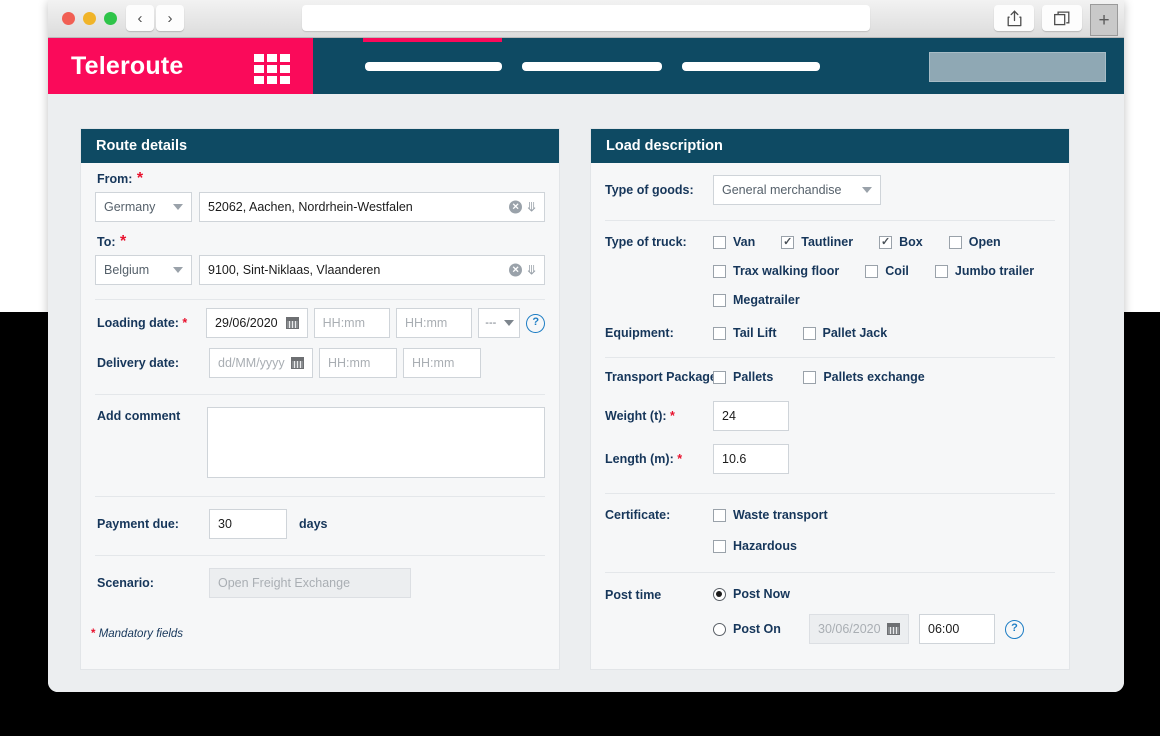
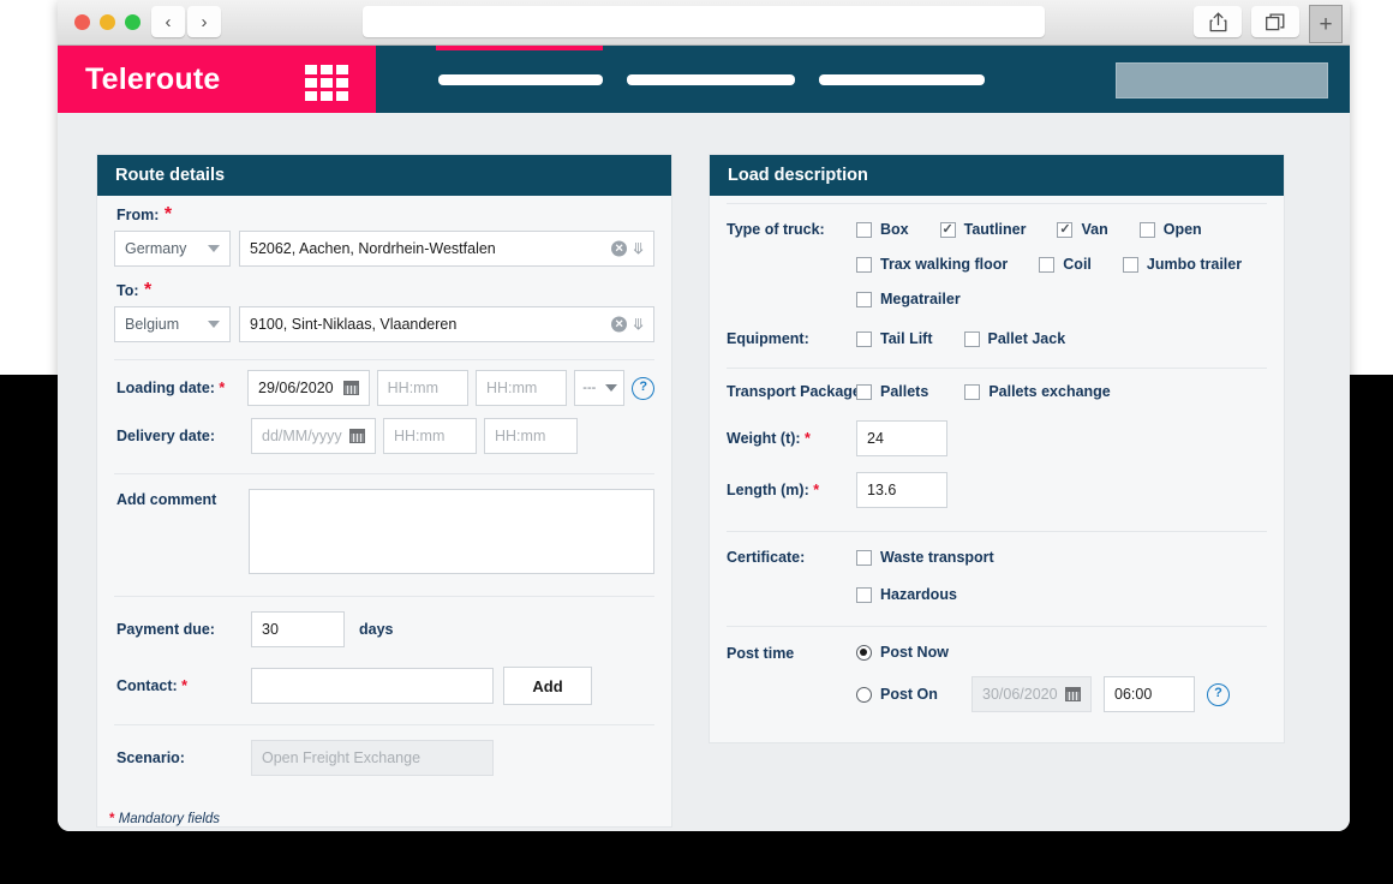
  ‹
  ›
  +
  Teleroute
  Route details
  From: *
  Germany
  52062, Aachen, Nordrhein-Westfalen
  ✕
  ⤋
  To: *
  Belgium
  9100, Sint-Niklaas, Vlaanderen
  ✕
  ⤋
  Loading date: *
  29/06/2020
  HH:mm
  HH:mm
  ---
  ?
  Delivery date:
  dd/MM/yyyy
  HH:mm
  HH:mm
  Add comment
  Payment due:
  30
  days
+ Contact: *
+ Add
  Scenario:
  Open Freight Exchange
  * Mandatory fields
  Load description
- Type of goods:
- General merchandise
  Type of truck:
- Van
+ Box
  Tautliner
- Box
+ Van
  Open
  Trax walking floor
  Coil
  Jumbo trailer
  Megatrailer
  Equipment:
  Tail Lift
  Pallet Jack
  Transport Packag
  Pallets
  Pallets exchange
  Weight (t): *
  24
  Length (m): *
- 10.6
+ 13.6
  Certificate:
  Waste transport
  Hazardous
  Post time
  Post Now
  Post On
  30/06/2020
  06:00
  ?
